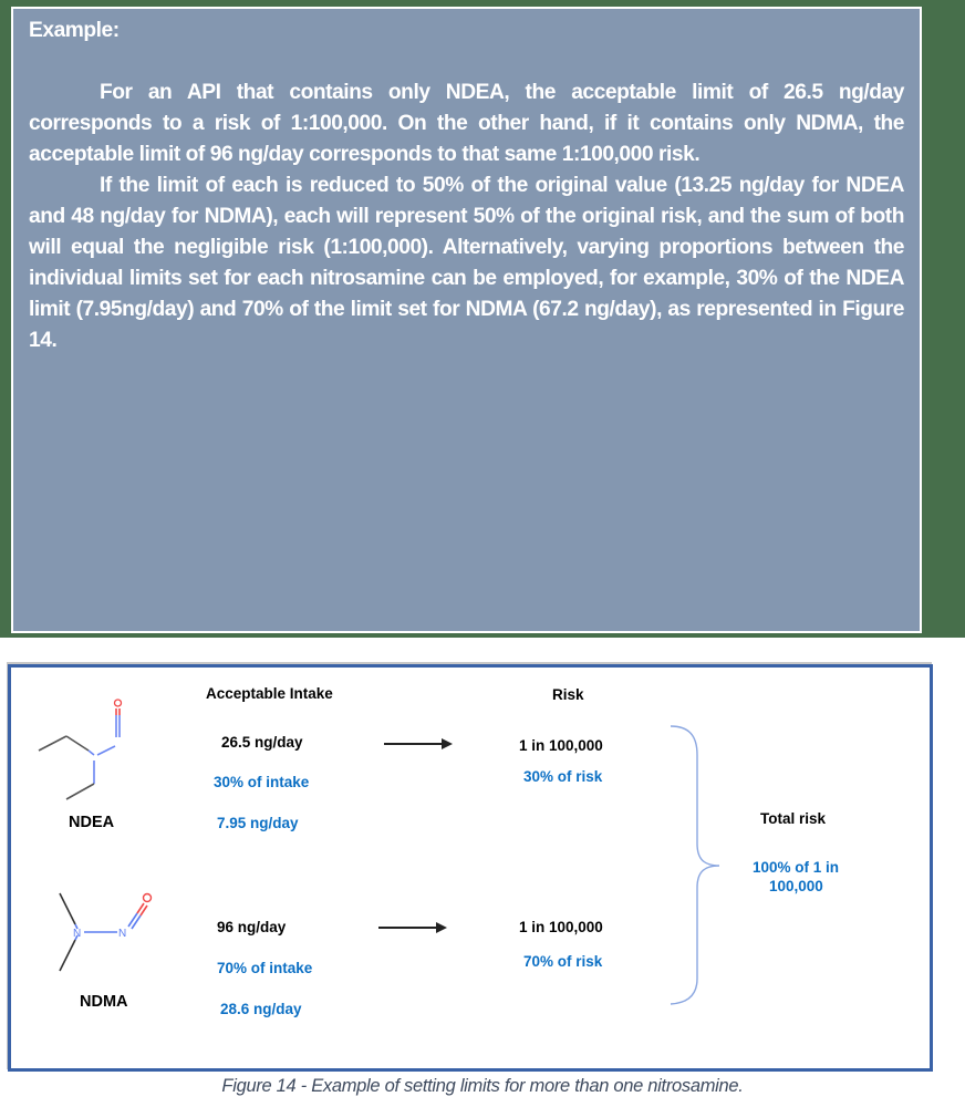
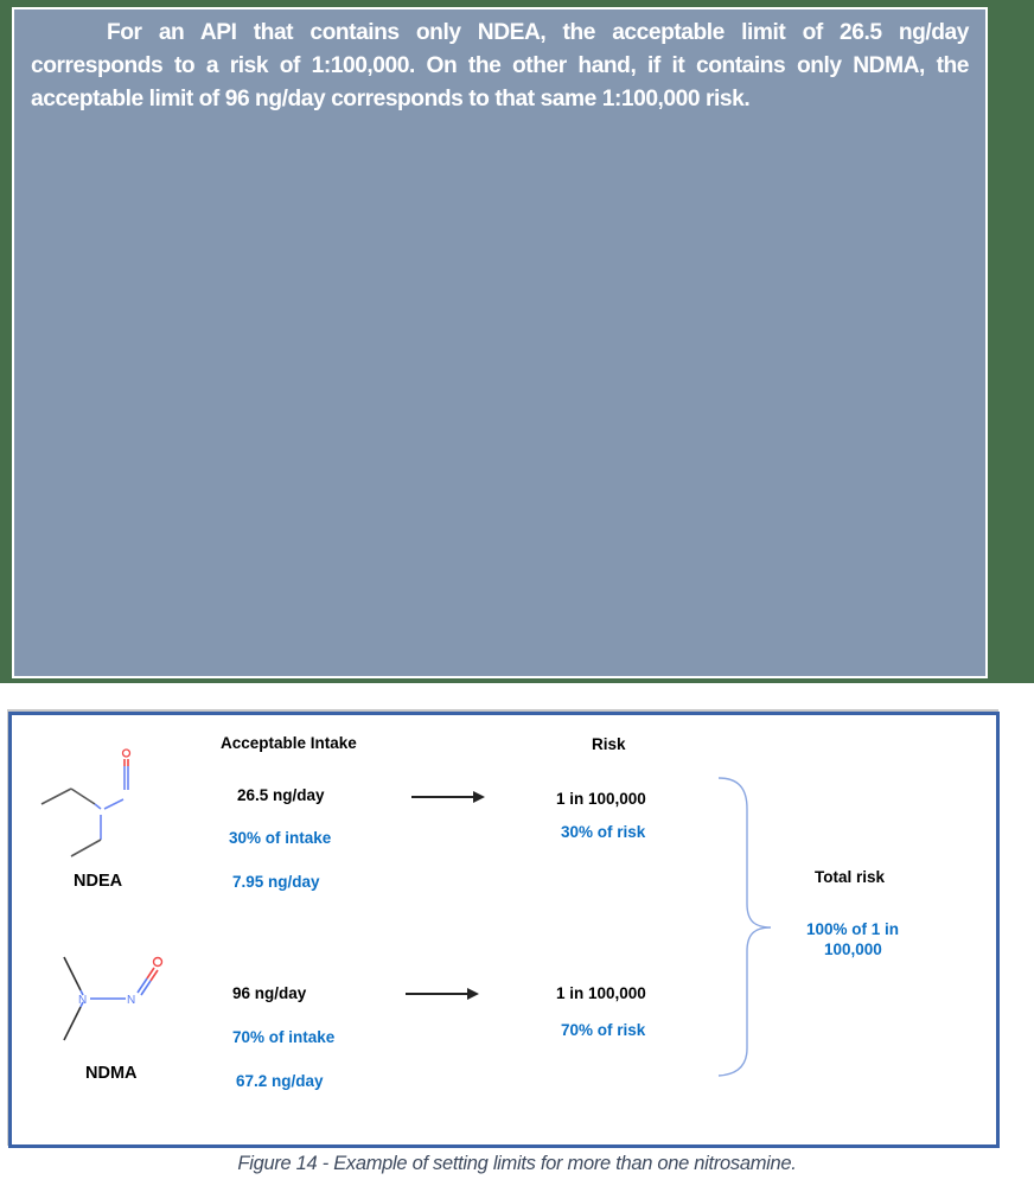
- Example:
  For an API that contains only NDEA, the acceptable limit of 26.5 ng/day corresponds to a risk of 1:100,000. On the other hand, if it contains only NDMA, the acceptable limit of 96 ng/day corresponds to that same 1:100,000 risk.
- If the limit of each is reduced to 50% of the original value (13.25 ng/day for NDEA and 48 ng/day for NDMA), each will represent 50% of the original risk, and the sum of both will equal the negligible risk (1:100,000). Alternatively, varying proportions between the individual limits set for each nitrosamine can be employed, for example, 30% of the NDEA limit (7.95ng/day) and 70% of the limit set for NDMA (67.2 ng/day), as represented in Figure 14.
  NDEA
  N
  N
  NDMA
  Acceptable Intake
  Risk
  26.5 ng/day
  1 in 100,000
  30% of intake
  30% of risk
  7.95 ng/day
  96 ng/day
  1 in 100,000
  70% of intake
  70% of risk
- 28.6 ng/day
+ 67.2 ng/day
  Total risk
  100% of 1 in
  100,000
  Figure 14 - Example of setting limits for more than one nitrosamine.
